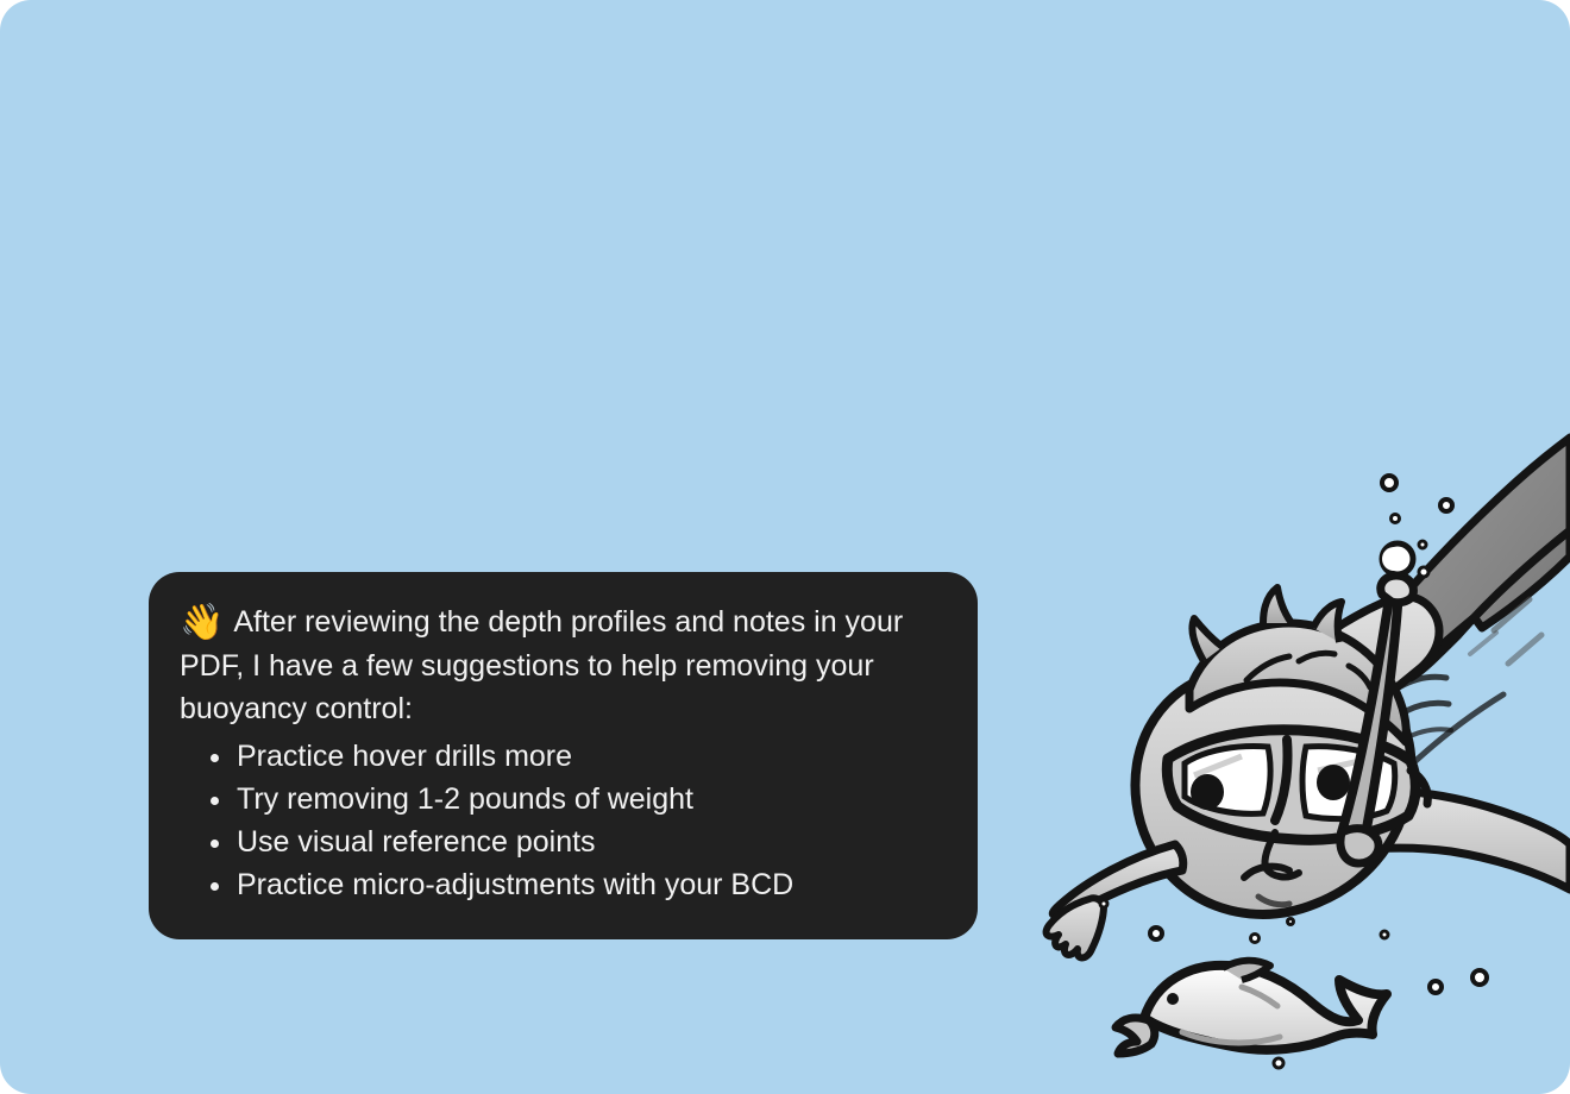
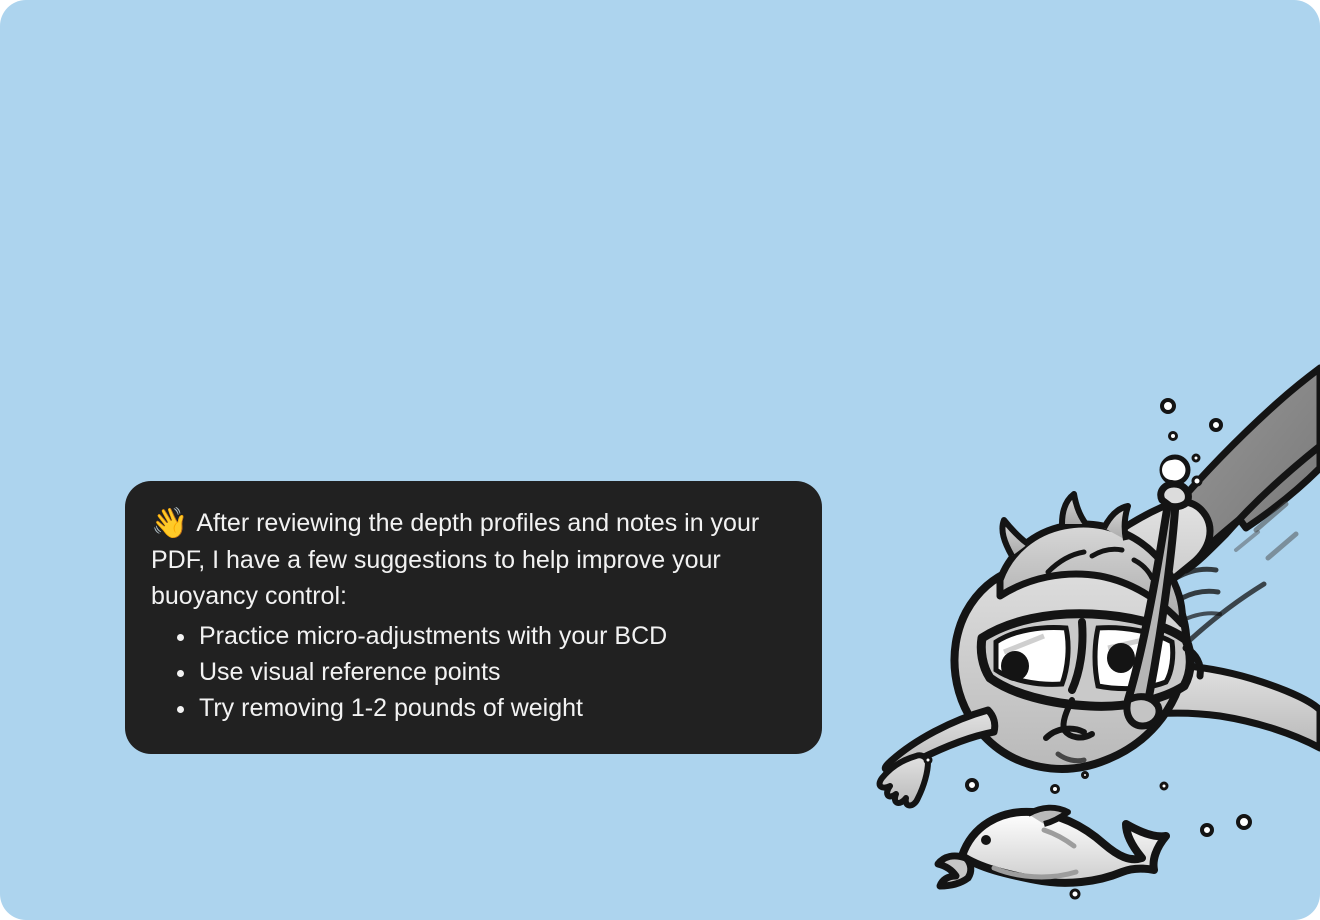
- 👋 After reviewing the depth profiles and notes in your PDF, I have a few suggestions to help removing your buoyancy control:
+ 👋 After reviewing the depth profiles and notes in your PDF, I have a few suggestions to help improve your buoyancy control:
- Practice hover drills more
- Try removing 1-2 pounds of weight
+ Practice micro-adjustments with your BCD
  Use visual reference points
- Practice micro-adjustments with your BCD
+ Try removing 1-2 pounds of weight
